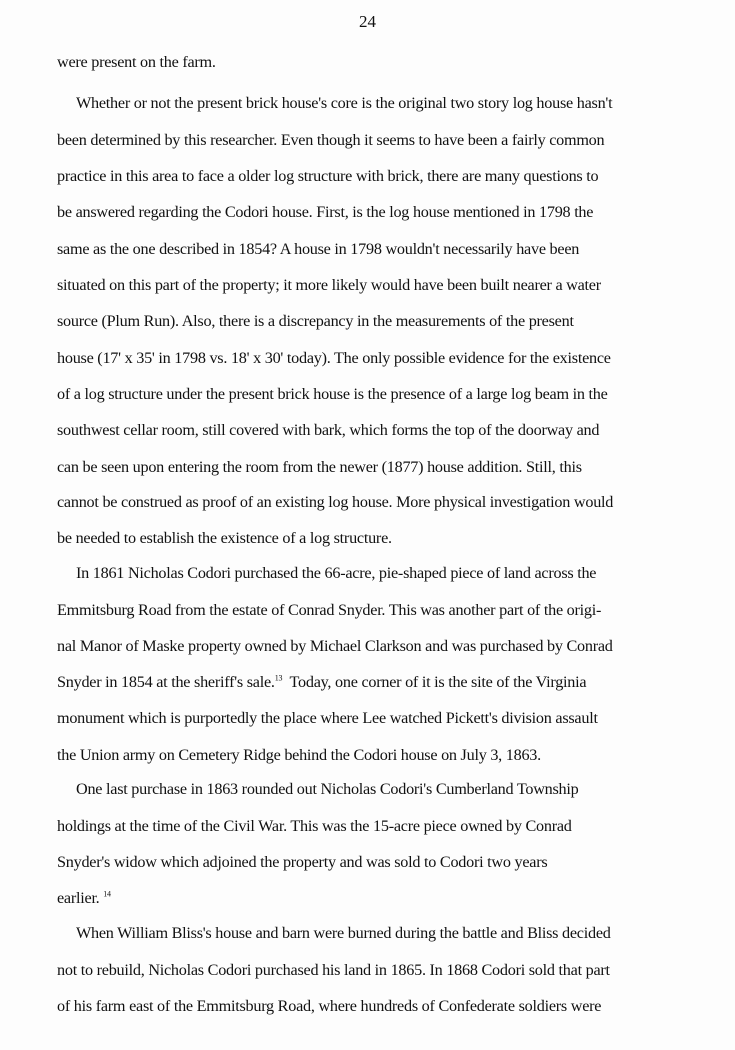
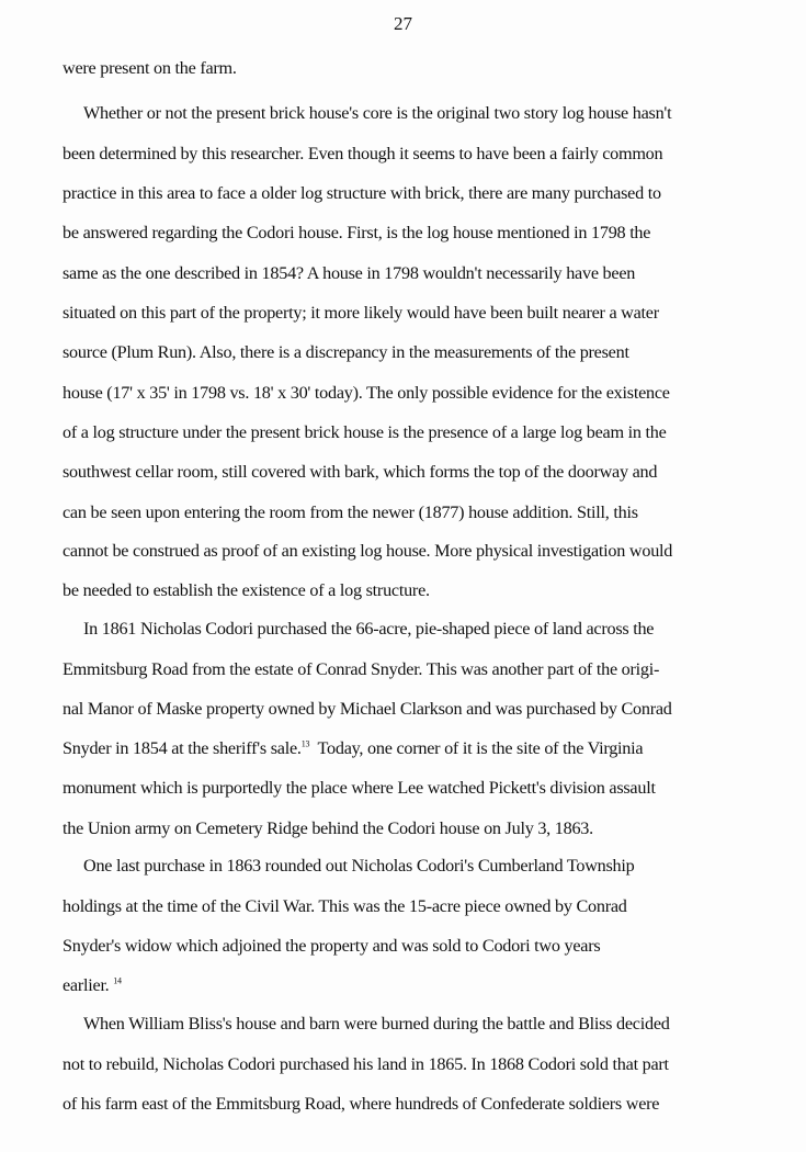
- 24
+ 27
  were present on the farm.
  Whether or not the present brick house's core is the original two story log house hasn't
  been determined by this researcher. Even though it seems to have been a fairly common
- practice in this area to face a older log structure with brick, there are many questions to
+ practice in this area to face a older log structure with brick, there are many purchased to
  be answered regarding the Codori house. First, is the log house mentioned in 1798 the
  same as the one described in 1854? A house in 1798 wouldn't necessarily have been
  situated on this part of the property; it more likely would have been built nearer a water
  source (Plum Run). Also, there is a discrepancy in the measurements of the present
  house (17' x 35' in 1798 vs. 18' x 30' today). The only possible evidence for the existence
  of a log structure under the present brick house is the presence of a large log beam in the
  southwest cellar room, still covered with bark, which forms the top of the doorway and
  can be seen upon entering the room from the newer (1877) house addition. Still, this
  cannot be construed as proof of an existing log house. More physical investigation would
  be needed to establish the existence of a log structure.
  In 1861 Nicholas Codori purchased the 66-acre, pie-shaped piece of land across the
  Emmitsburg Road from the estate of Conrad Snyder. This was another part of the origi-
  nal Manor of Maske property owned by Michael Clarkson and was purchased by Conrad
  Snyder in 1854 at the sheriff's sale.13 Today, one corner of it is the site of the Virginia
  monument which is purportedly the place where Lee watched Pickett's division assault
  the Union army on Cemetery Ridge behind the Codori house on July 3, 1863.
  One last purchase in 1863 rounded out Nicholas Codori's Cumberland Township
  holdings at the time of the Civil War. This was the 15-acre piece owned by Conrad
  Snyder's widow which adjoined the property and was sold to Codori two years
  earlier. 14
  When William Bliss's house and barn were burned during the battle and Bliss decided
  not to rebuild, Nicholas Codori purchased his land in 1865. In 1868 Codori sold that part
  of his farm east of the Emmitsburg Road, where hundreds of Confederate soldiers were
